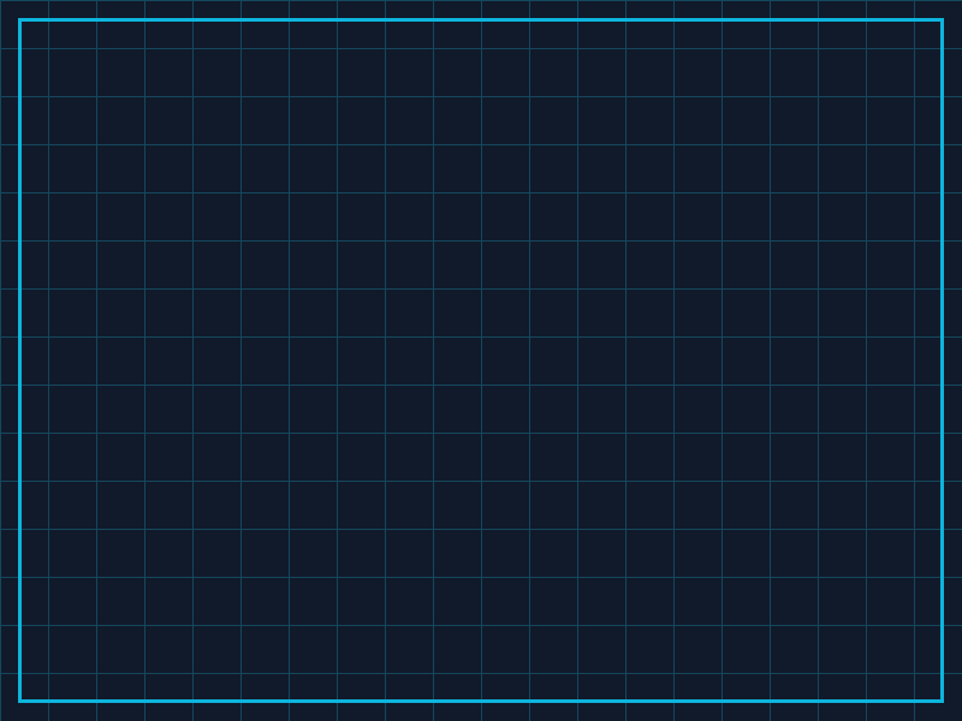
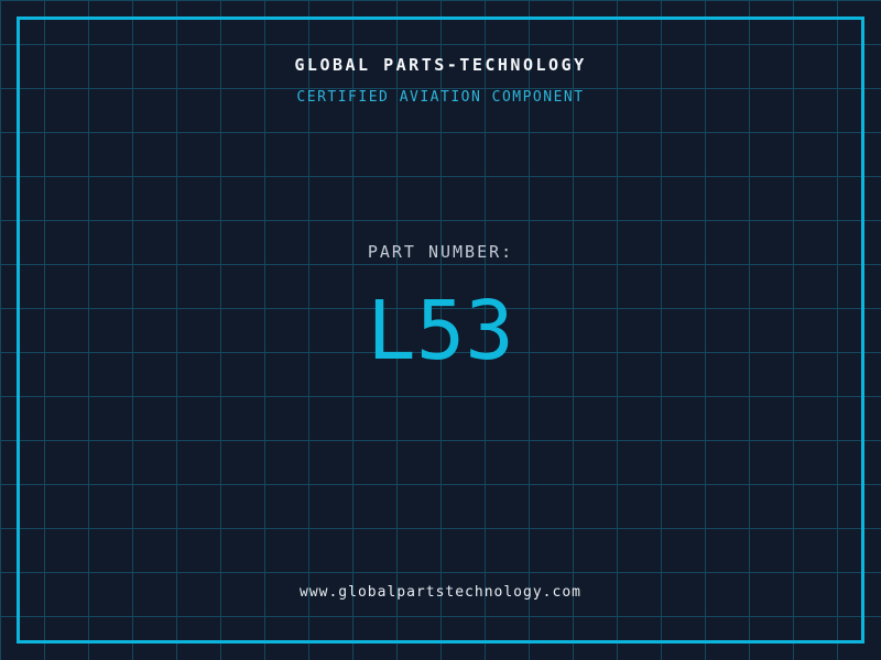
+ GLOBAL PARTS-TECHNOLOGY
+ CERTIFIED AVIATION COMPONENT
+ PART NUMBER:
+ L53
+ www.globalpartstechnology.com
